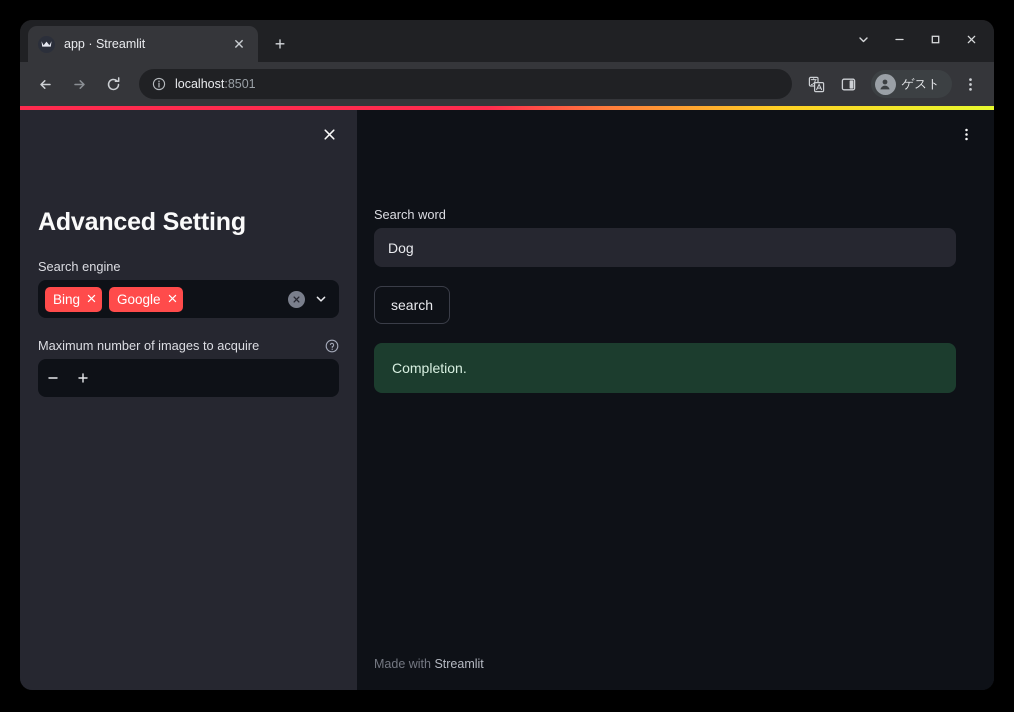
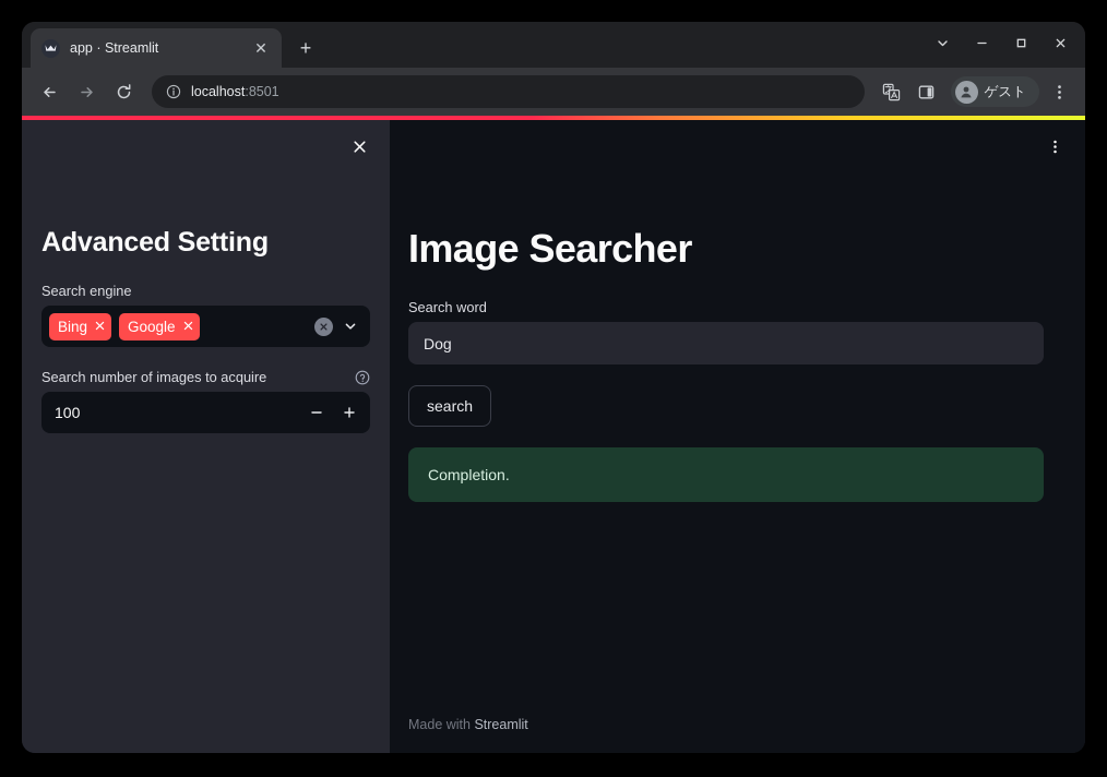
  app · Streamlit
  ✕
  +
  localhost:8501
  ゲスト
  Advanced Setting
  Search engine
  Bing
  Google
- Maximum number of images to acquire
+ Search number of images to acquire
+ 100
+ Image Searcher
  Search word
  Dog
  search
  Completion.
  Made with Streamlit
